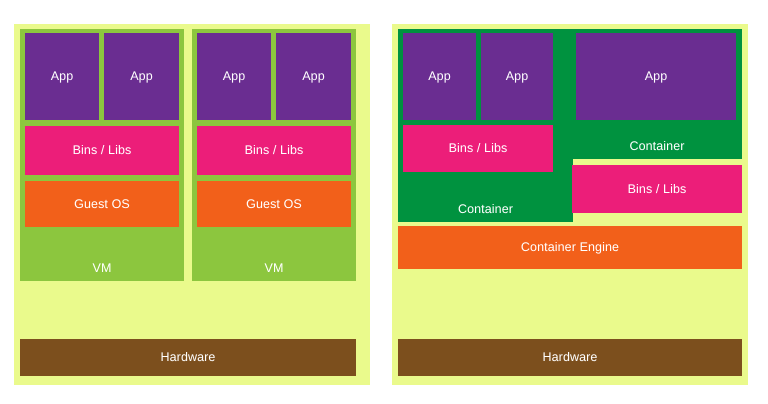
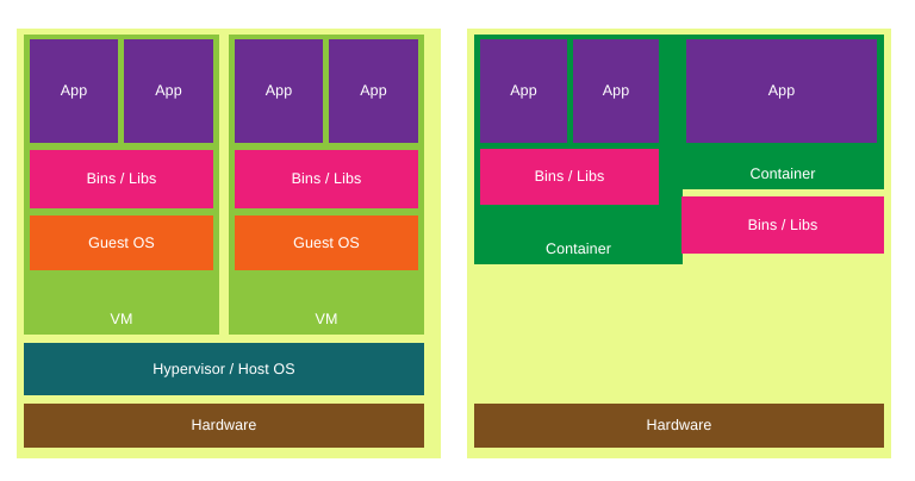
  VM
  App
  App
  Bins / Libs
  Guest OS
  VM
  App
  App
  Bins / Libs
  Guest OS
+ Hypervisor / Host OS
  Hardware
  Container
  App
  App
  Bins / Libs
  Container
  App
  Bins / Libs
- Container Engine
  Hardware
